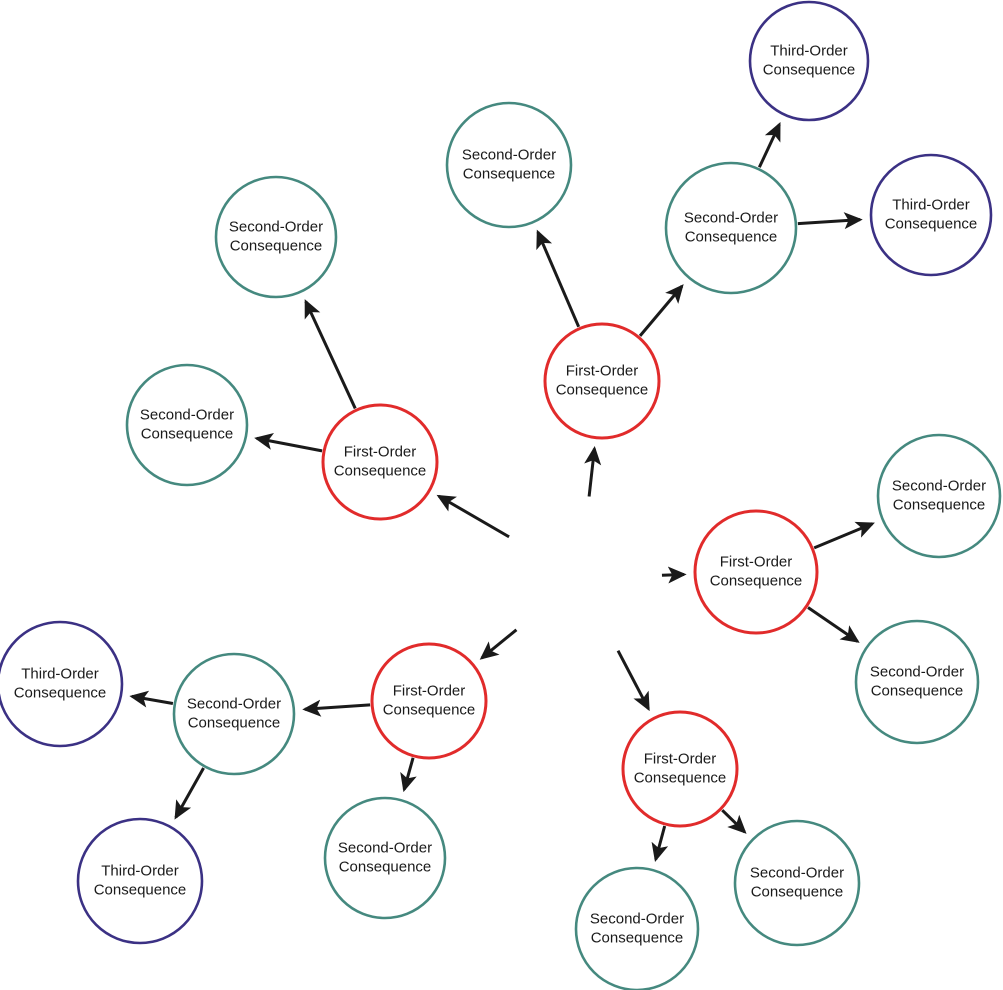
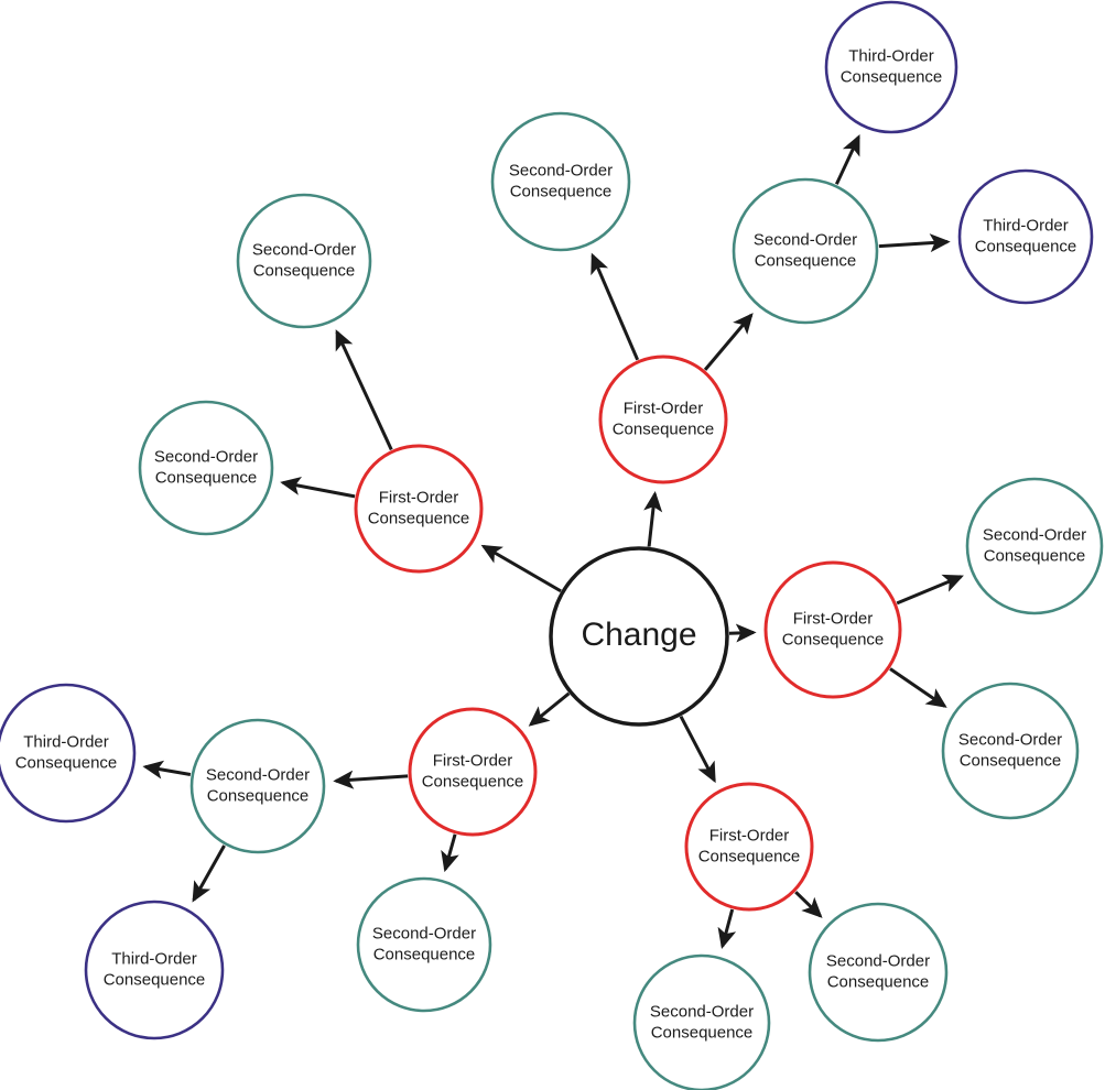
+ Change
  First-Order Consequence
  First-Order Consequence
  First-Order Consequence
  First-Order Consequence
  First-Order Consequence
  Second-Order Consequence
  Second-Order Consequence
  Second-Order Consequence
  Second-Order Consequence
  Second-Order Consequence
  Second-Order Consequence
  Second-Order Consequence
  Second-Order Consequence
  Second-Order Consequence
  Second-Order Consequence
  Third-Order Consequence
  Third-Order Consequence
  Third-Order Consequence
  Third-Order Consequence
